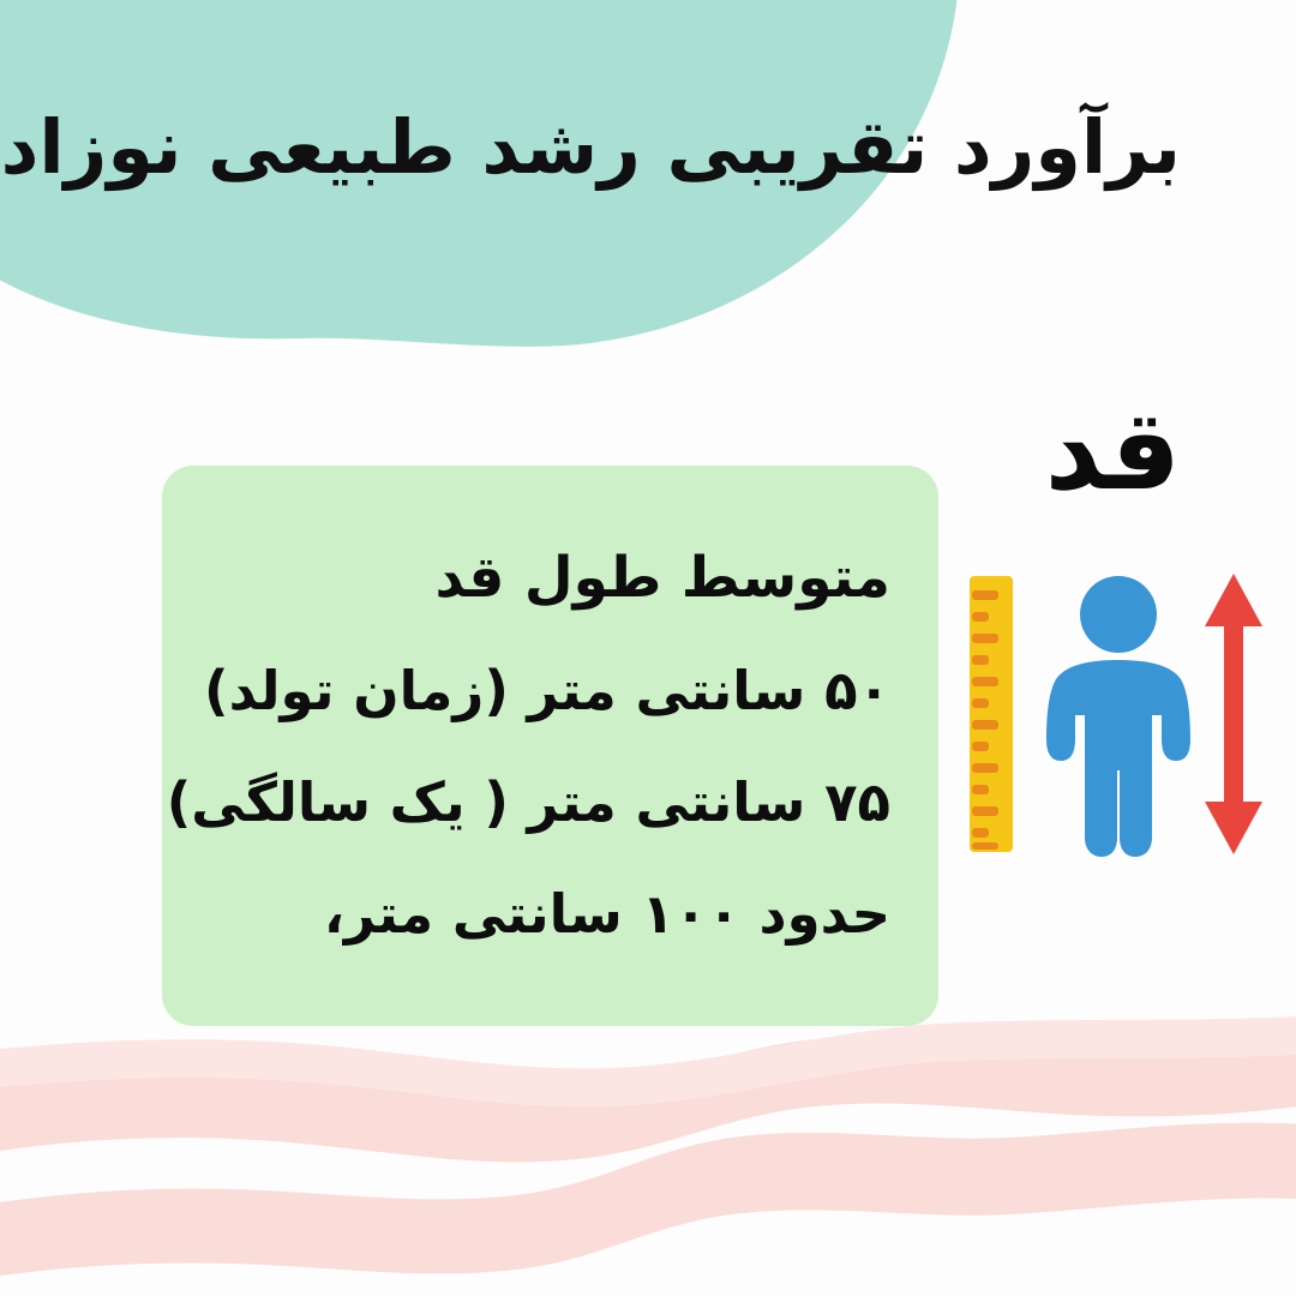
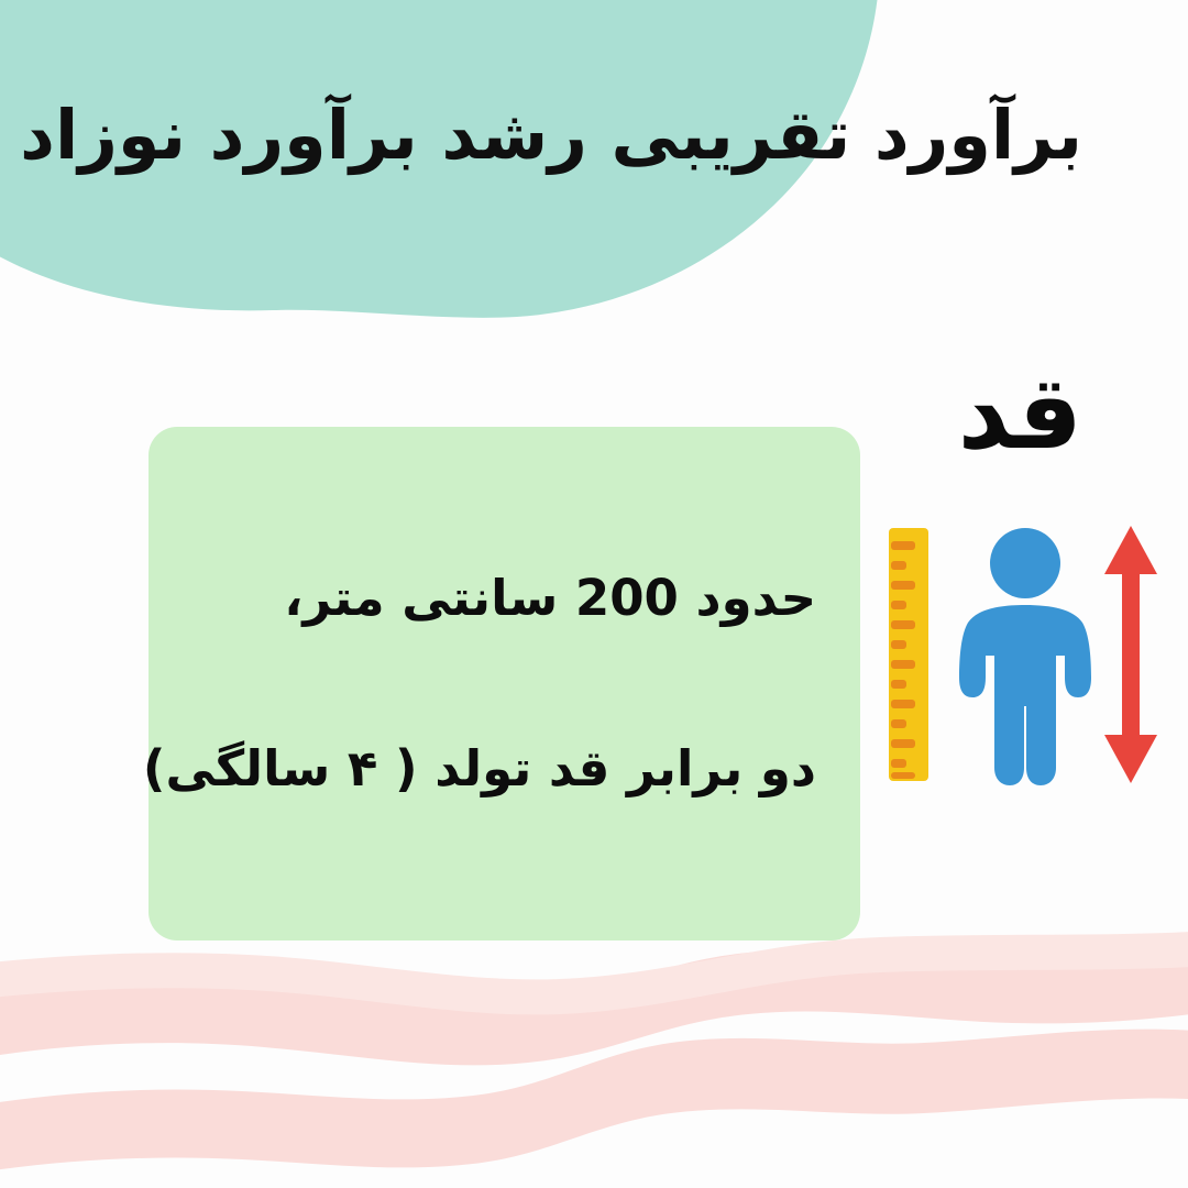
- برآورد تقریبی رشد طبیعی نوزاد
+ برآورد تقریبی رشد برآورد نوزاد
  قد
- متوسط طول قد
- ۵۰ سانتی متر (زمان تولد)
- ۷۵ سانتی متر ( یک سالگی)
- حدود ۱۰۰ سانتی متر،
+ حدود 200 سانتی متر،
+ دو برابر قد تولد ( ۴ سالگی)
